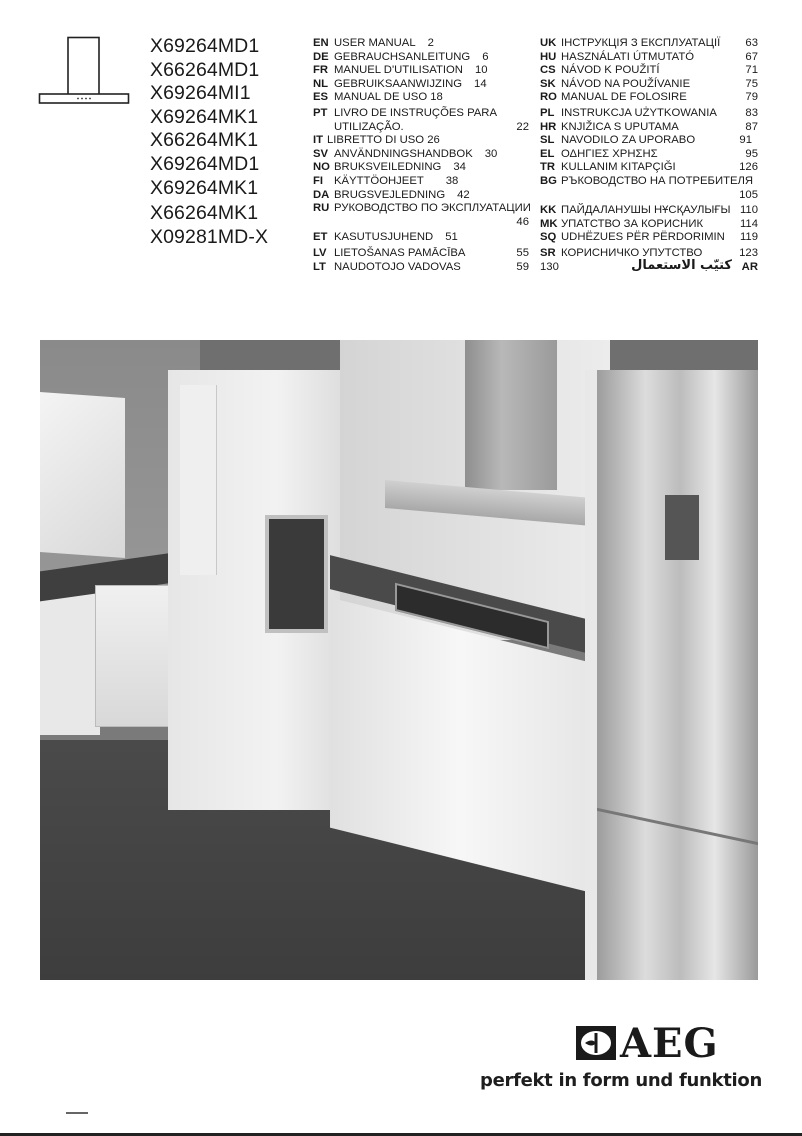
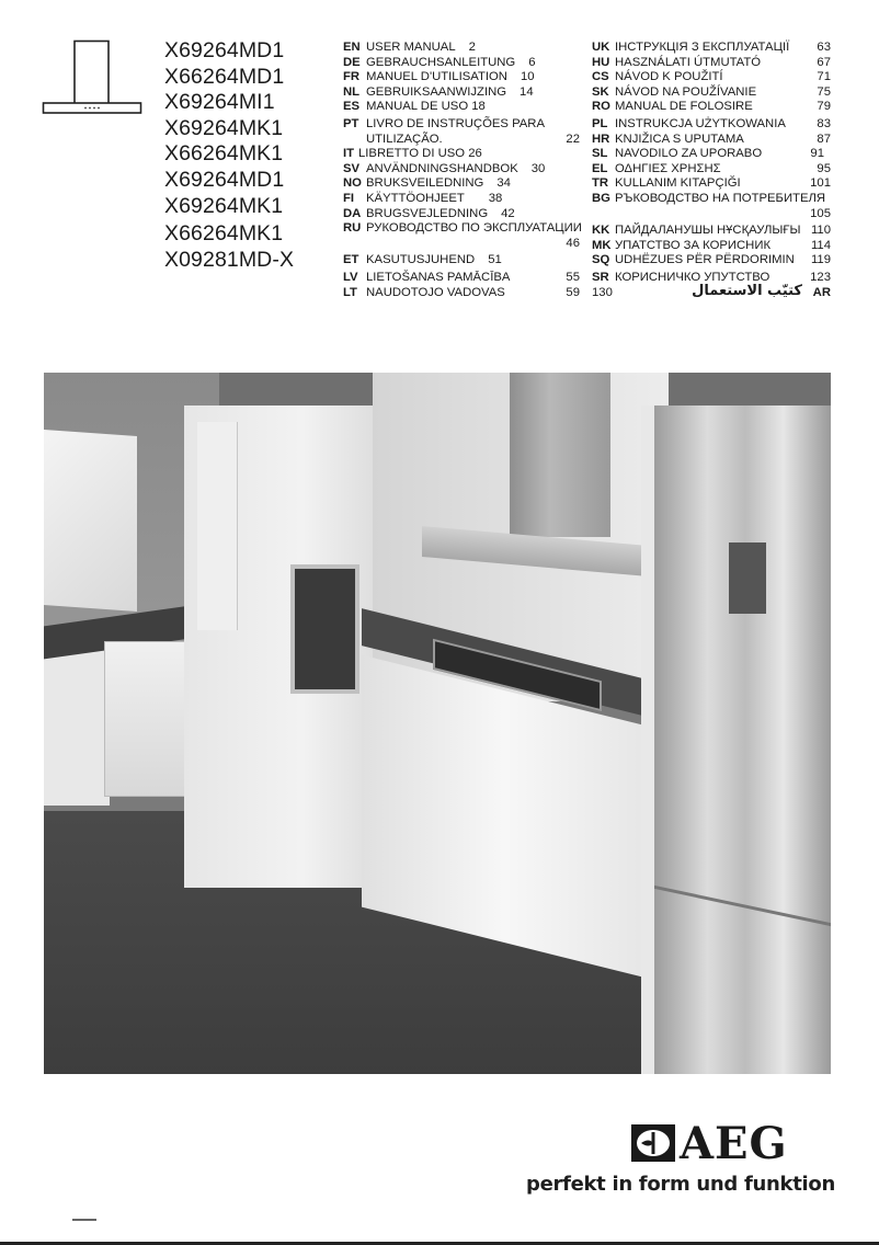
  X69264MD1
  X66264MD1
  X69264MI1
  X69264MK1
  X66264MK1
  X69264MD1
  X69264MK1
  X66264MK1
  X09281MD-X
  EN USER MANUAL 2
  DE GEBRAUCHSANLEITUNG 6
  FR MANUEL D'UTILISATION 10
  NL GEBRUIKSAANWIJZING 14
  ES MANUAL DE USO 18
  PT LIVRO DE INSTRUÇÕES PARA
  UTILIZAÇÃO.
  22
  IT LIBRETTO DI USO 26
  SV ANVÄNDNINGSHANDBOK 30
  NO BRUKSVEILEDNING 34
  FI KÄYTTÖOHJEET 38
  DA BRUGSVEJLEDNING 42
  RU РУКОВОДСТВО ПО ЭКСПЛУАТАЦИИ
  46
  ET KASUTUSJUHEND 51
  LV LIETOŠANAS PAMĀCĪBA
  55
  LT NAUDOTOJO VADOVAS
  59
  UK ІНСТРУКЦІЯ З ЕКСПЛУАТАЦІЇ
  63
  HU HASZNÁLATI ÚTMUTATÓ
  67
  CS NÁVOD K POUŽITÍ
  71
  SK NÁVOD NA POUŽÍVANIE
  75
  RO MANUAL DE FOLOSIRE
  79
  PL INSTRUKCJA UŻYTKOWANIA
  83
  HR KNJIŽICA S UPUTAMA
  87
  SL NAVODILO ZA UPORABO
  91
  EL ΟΔΗΓΙΕΣ ΧΡΗΣΗΣ
  95
  TR KULLANIM KITAPÇIĞI
- 126
+ 101
  BG РЪКОВОДСТВО НА ПОТРЕБИТЕЛЯ
  105
  KK ПАЙДАЛАНУШЫ НҰСҚАУЛЫҒЫ
  110
  MK УПАТСТВО ЗА КОРИСНИК
  114
  SQ UDHËZUES PËR PËRDORIMIN
  119
  SR КОРИСНИЧКО УПУТСТВО
  123
  130
  كتيّب الاستعمال
  AR
  AEG
  perfekt in form und funktion
